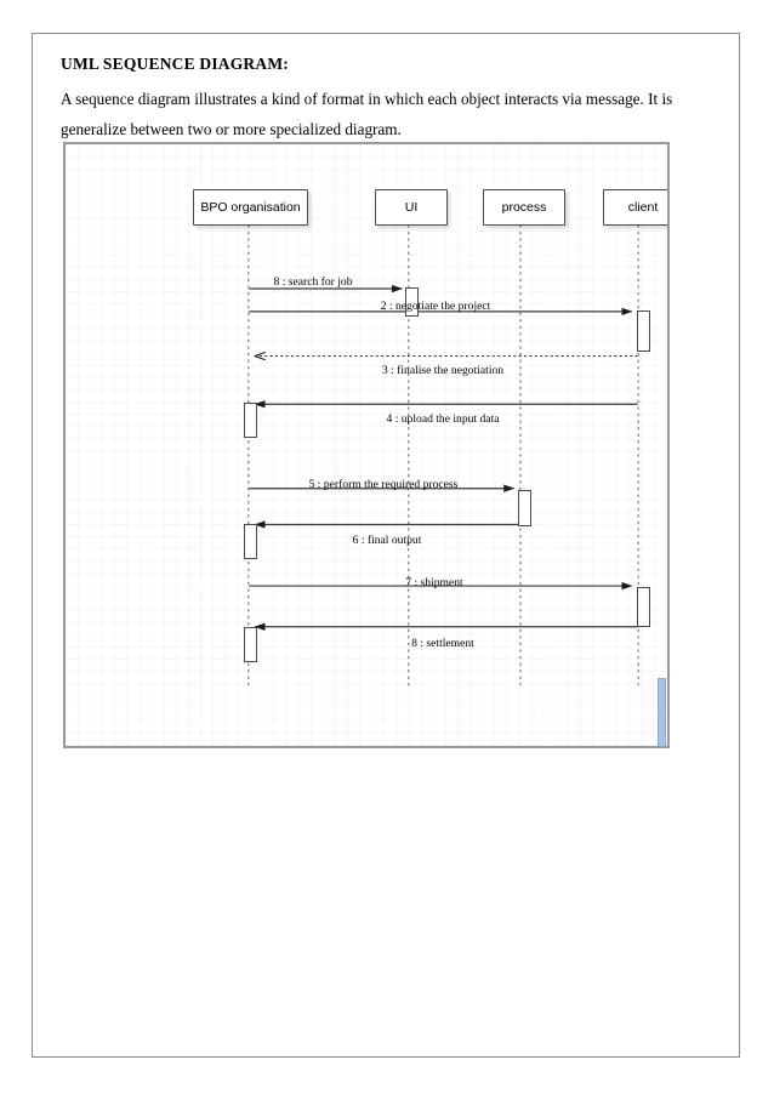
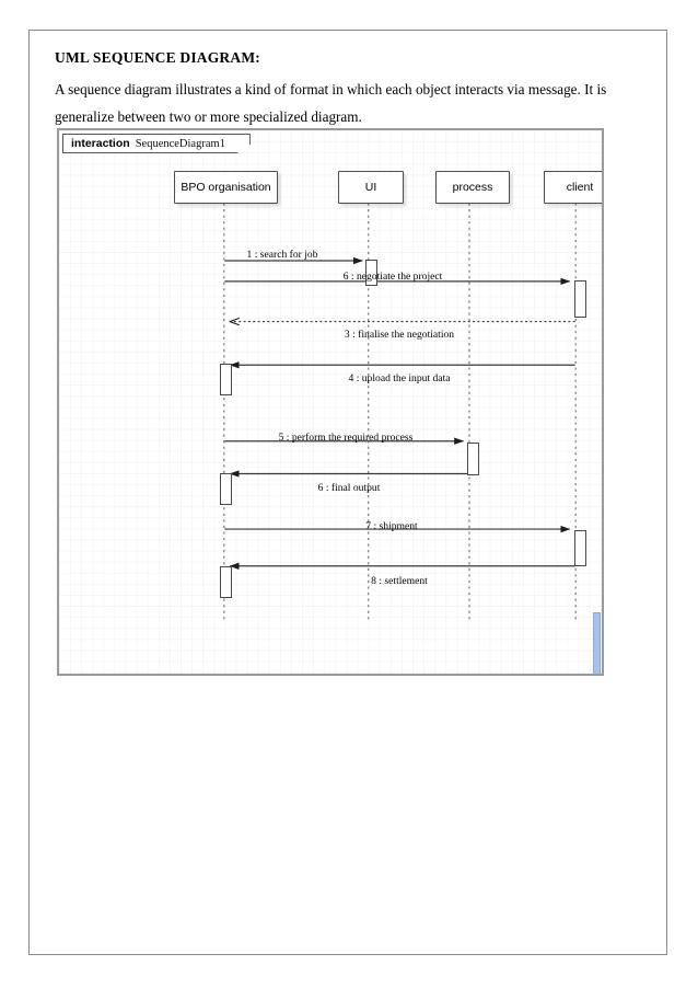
  UML SEQUENCE DIAGRAM:
  A sequence diagram illustrates a kind of format in which each object interacts via message. It is generalize between two or more specialized diagram.
+ interaction
+ SequenceDiagram1
  BPO organisation
  UI
  process
  client
- 8 : search for job
+ 1 : search for job
- 2 : negotiate the project
+ 6 : negotiate the project
  3 : finalise the negotiation
  4 : upload the input data
  5 : perform the required process
  6 : final output
  7 : shipment
  8 : settlement
